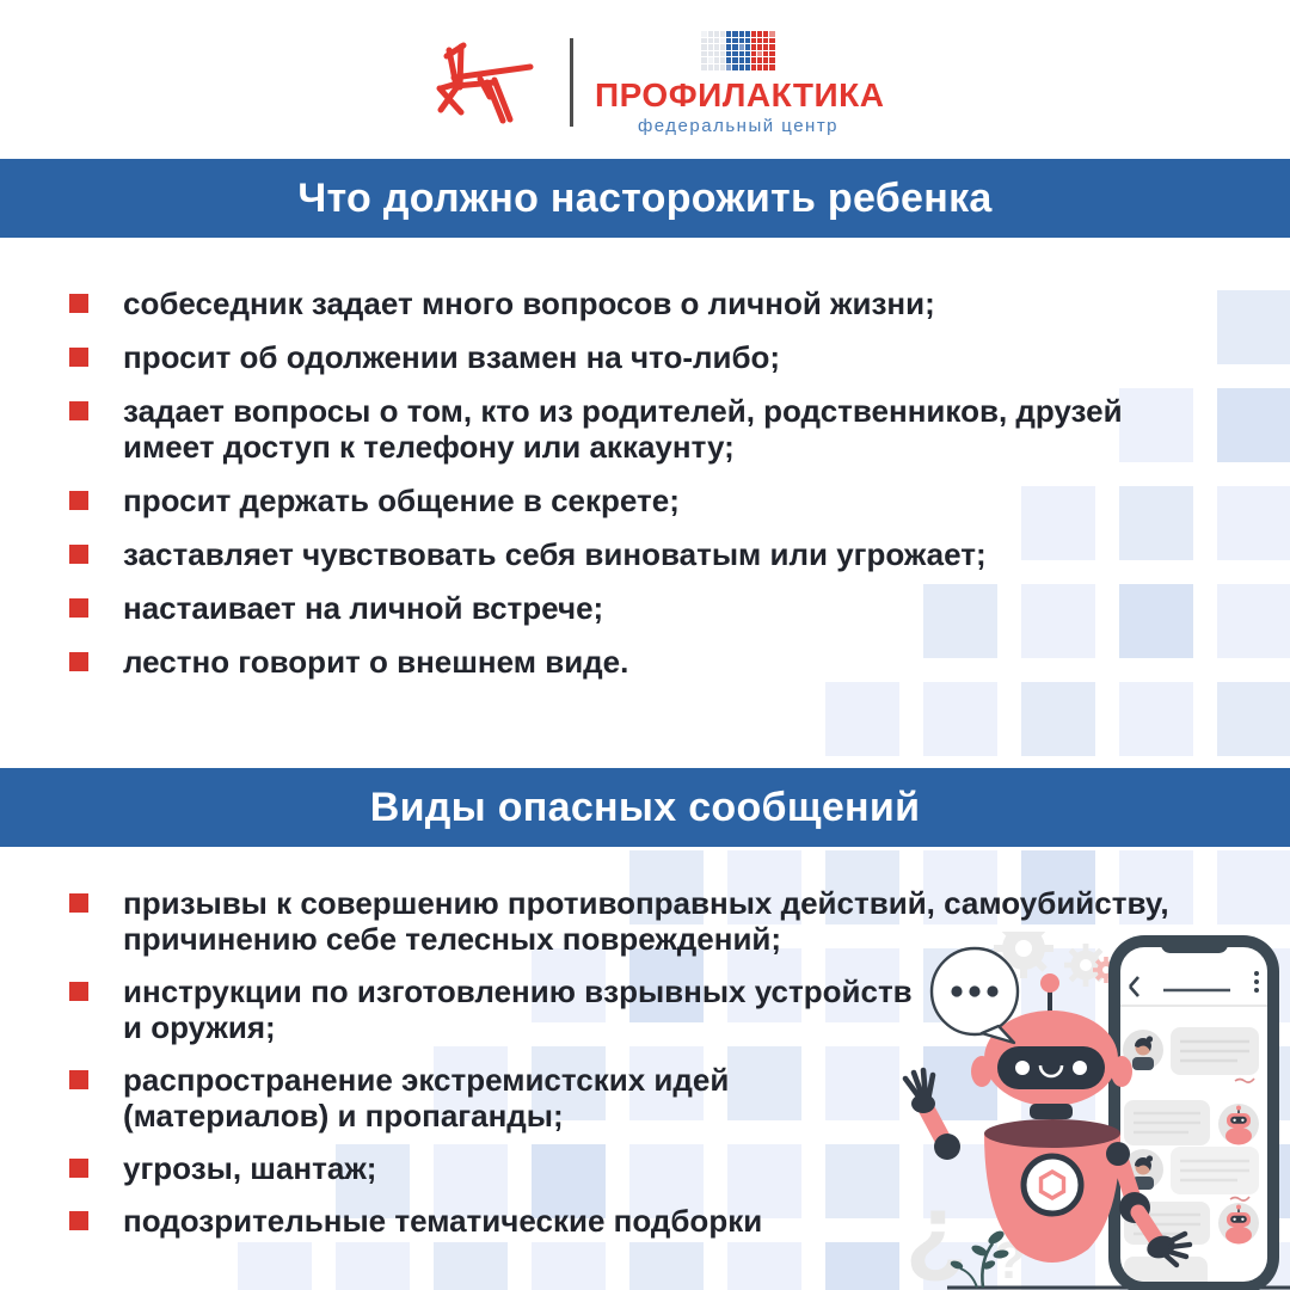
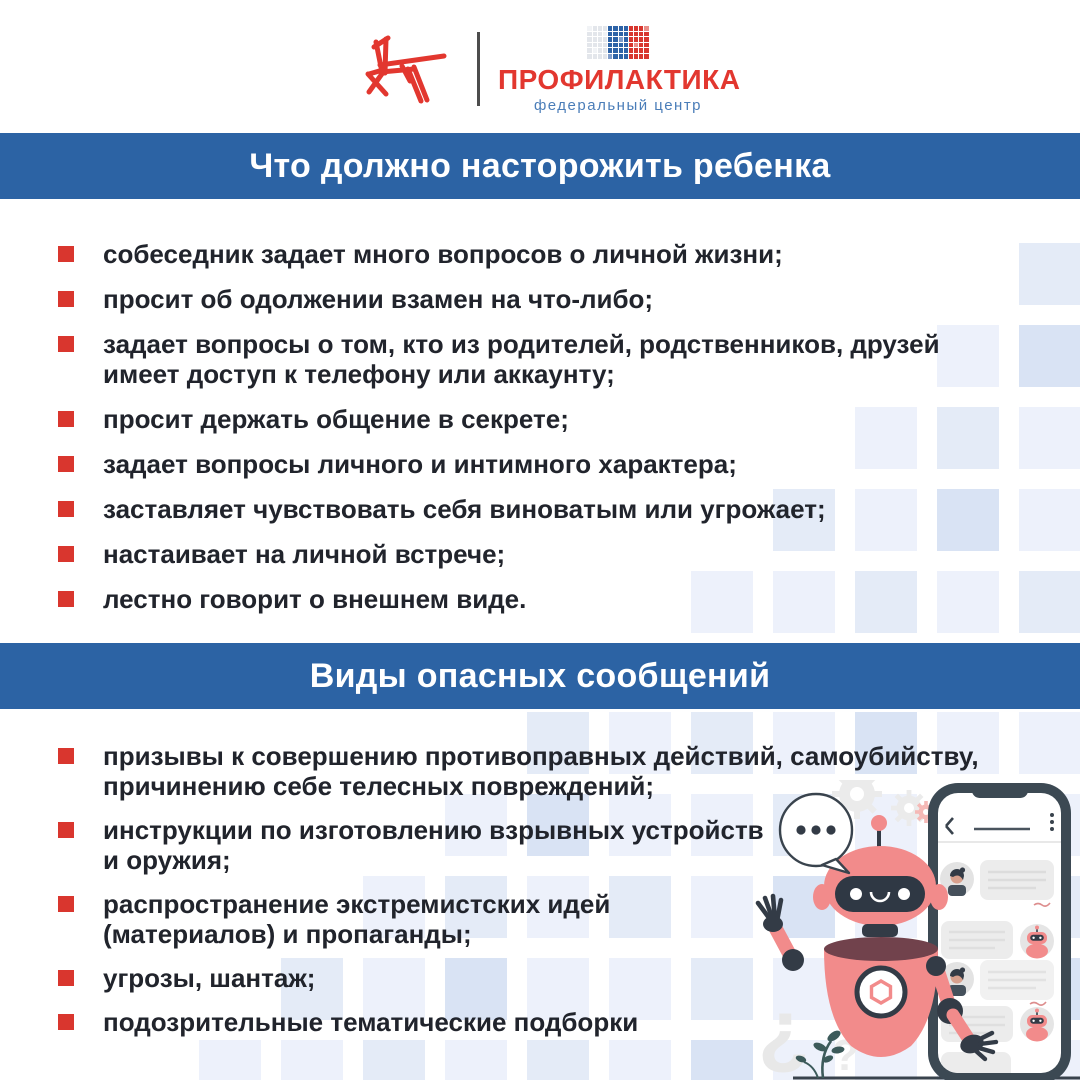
  ПРОФИЛАКТИКА
  федеральный центр
  Что должно насторожить ребенка
  собеседник задает много вопросов о личной жизни;
  просит об одолжении взамен на что-либо;
  задает вопросы о том, кто из родителей, родственников, друзей
  имеет доступ к телефону или аккаунту;
  просит держать общение в секрете;
+ задает вопросы личного и интимного характера;
  заставляет чувствовать себя виноватым или угрожает;
  настаивает на личной встрече;
  лестно говорит о внешнем виде.
  Виды опасных сообщений
  призывы к совершению противоправных действий, самоубийству,
  причинению себе телесных повреждений;
  инструкции по изготовлению взрывных устройств
  и оружия;
  распространение экстремистских идей
  (материалов) и пропаганды;
  угрозы, шантаж;
  подозрительные тематические подборки
  ¿
  ?
